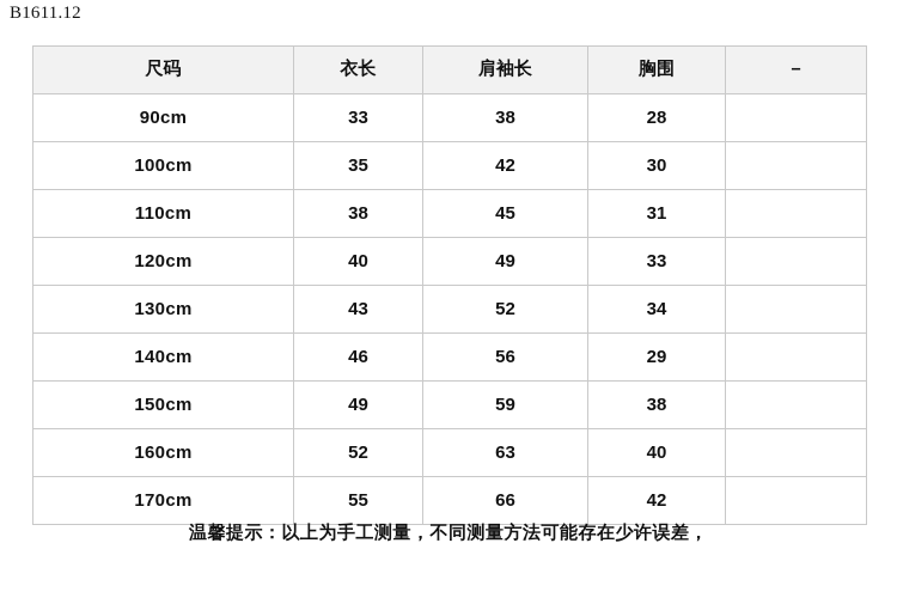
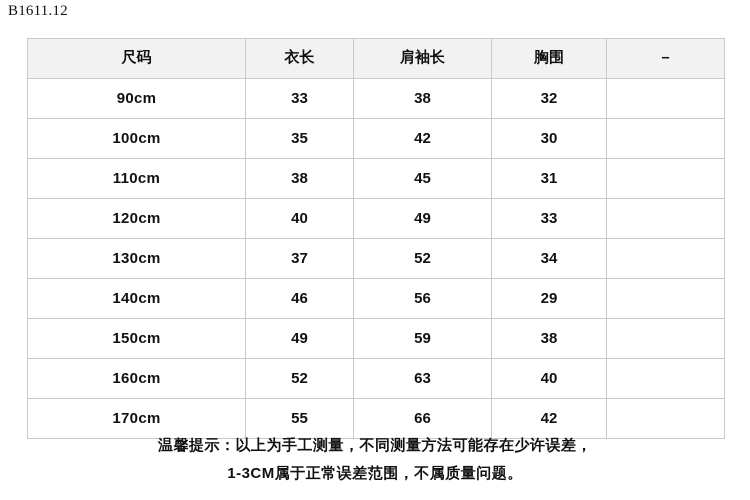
  B1611.12
  尺码	衣长	肩袖长	胸围	－
- 90cm	33	38	28
+ 90cm	33	38	32
  100cm	35	42	30
  110cm	38	45	31
  120cm	40	49	33
- 130cm	43	52	34
+ 130cm	37	52	34
  140cm	46	56	29
  150cm	49	59	38
  160cm	52	63	40
  170cm	55	66	42
  温馨提示：以上为手工测量，不同测量方法可能存在少许误差，
+ 1-3CM属于正常误差范围，不属质量问题。
